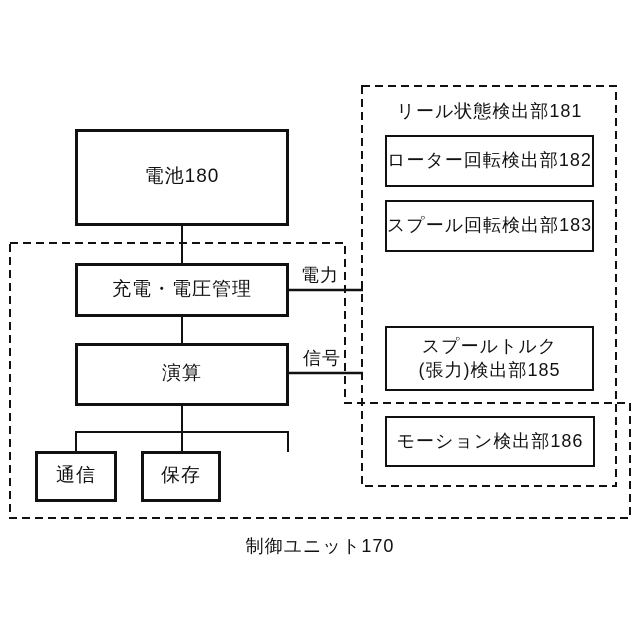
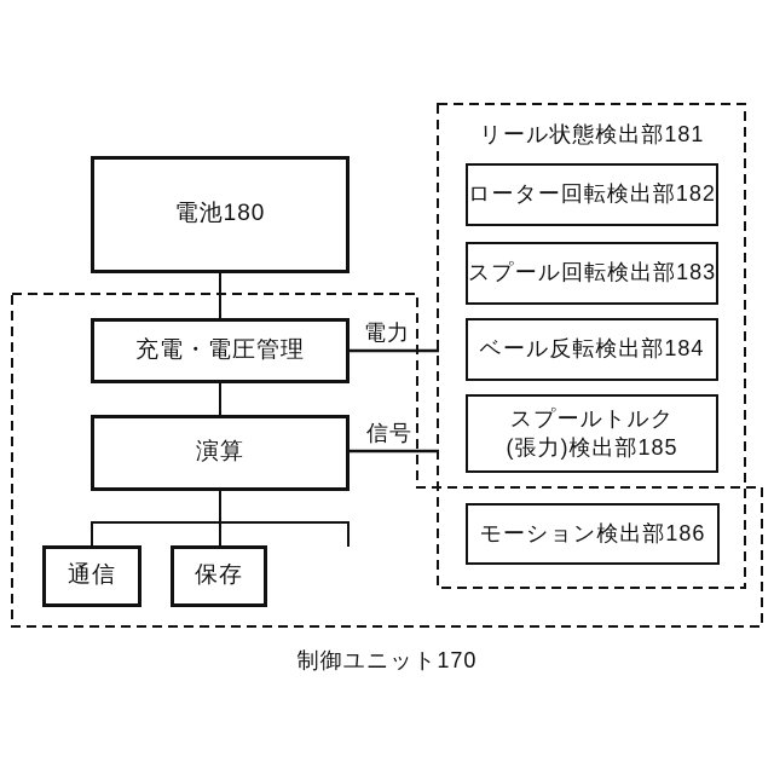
  電池180
  充電・電圧管理
  演算
  通信
  保存
  リール状態検出部181
  ローター回転検出部182
  スプール回転検出部183
+ ベール反転検出部184
  スプールトルク
  (張力)検出部185
  モーション検出部186
  電力
  信号
  制御ユニット170
